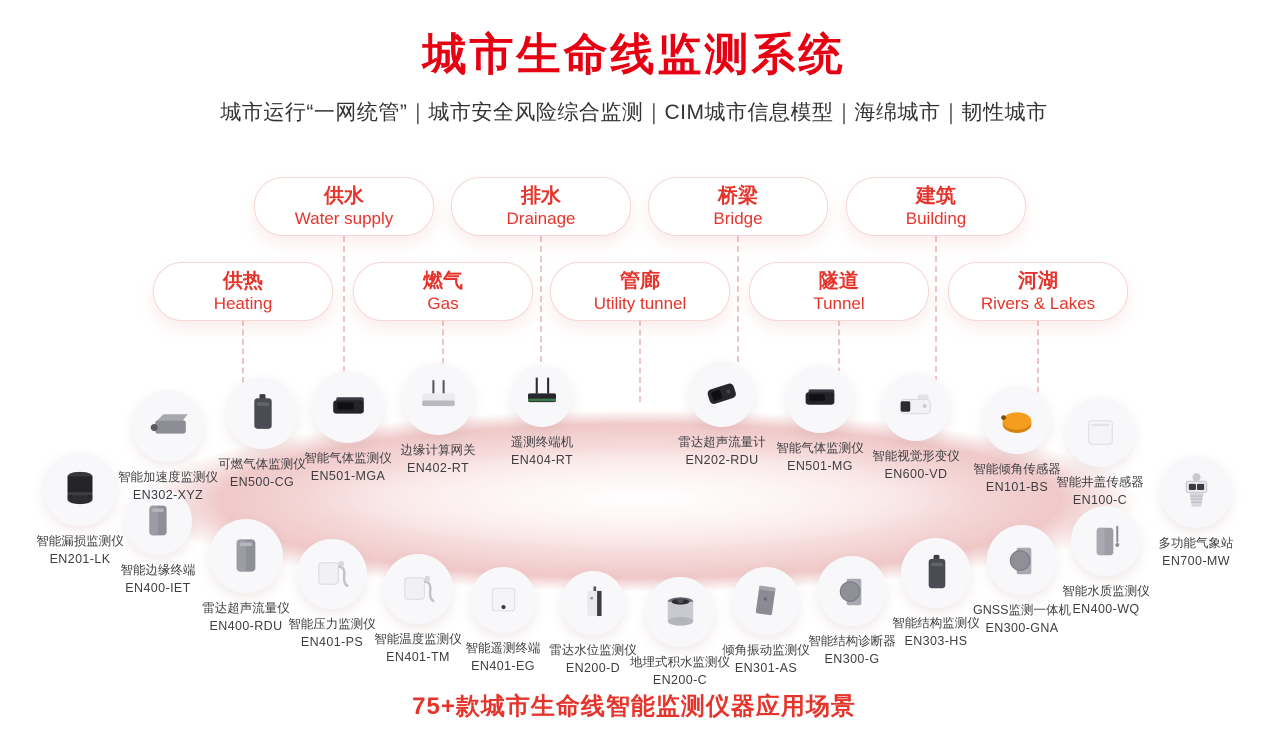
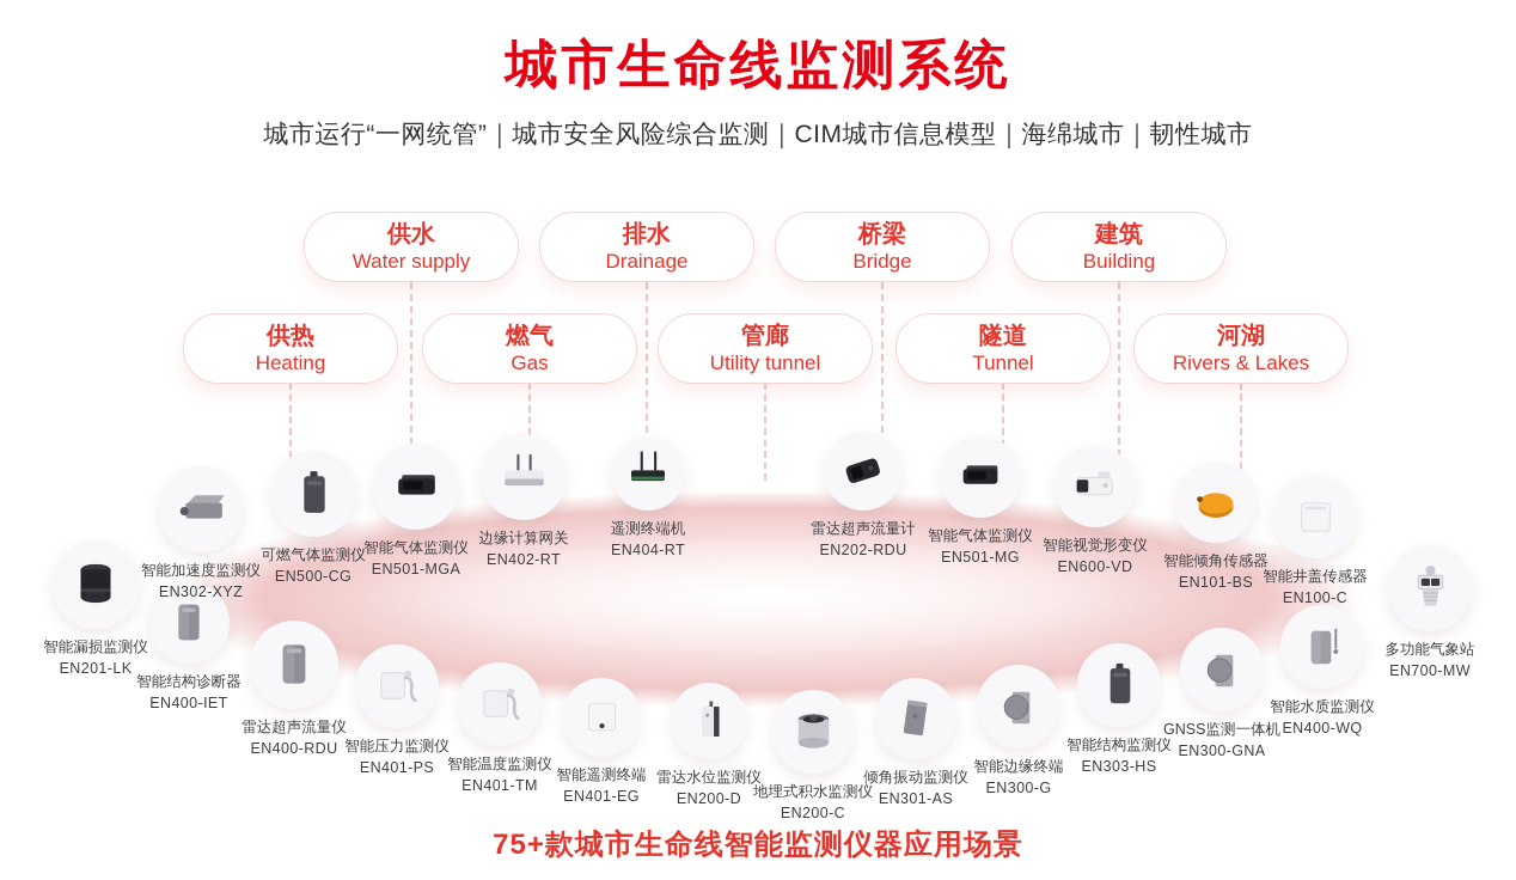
  城市生命线监测系统
  城市运行“一网统管”｜城市安全风险综合监测｜CIM城市信息模型｜海绵城市｜韧性城市
  供水
  Water supply
  排水
  Drainage
  桥梁
  Bridge
  建筑
  Building
  供热
  Heating
  燃气
  Gas
  管廊
  Utility tunnel
  隧道
  Tunnel
  河湖
  Rivers & Lakes
  智能漏损监测仪
  EN201-LK
  智能加速度监测仪
  EN302-XYZ
  可燃气体监测仪
  EN500-CG
  智能气体监测仪
  EN501-MGA
  边缘计算网关
  EN402-RT
  遥测终端机
  EN404-RT
  雷达超声流量计
  EN202-RDU
  智能气体监测仪
  EN501-MG
  智能视觉形变仪
  EN600-VD
  智能倾角传感器
  EN101-BS
  智能井盖传感器
  EN100-C
  多功能气象站
  EN700-MW
- 智能边缘终端
+ 智能结构诊断器
  EN400-IET
  雷达超声流量仪
  EN400-RDU
  智能压力监测仪
  EN401-PS
  智能温度监测仪
  EN401-TM
  智能遥测终端
  EN401-EG
  雷达水位监测仪
  EN200-D
  地埋式积水监测仪
  EN200-C
  倾角振动监测仪
  EN301-AS
- 智能结构诊断器
+ 智能边缘终端
  EN300-G
  智能结构监测仪
  EN303-HS
  GNSS监测一体机
  EN300-GNA
  智能水质监测仪
  EN400-WQ
  75+款城市生命线智能监测仪器应用场景
